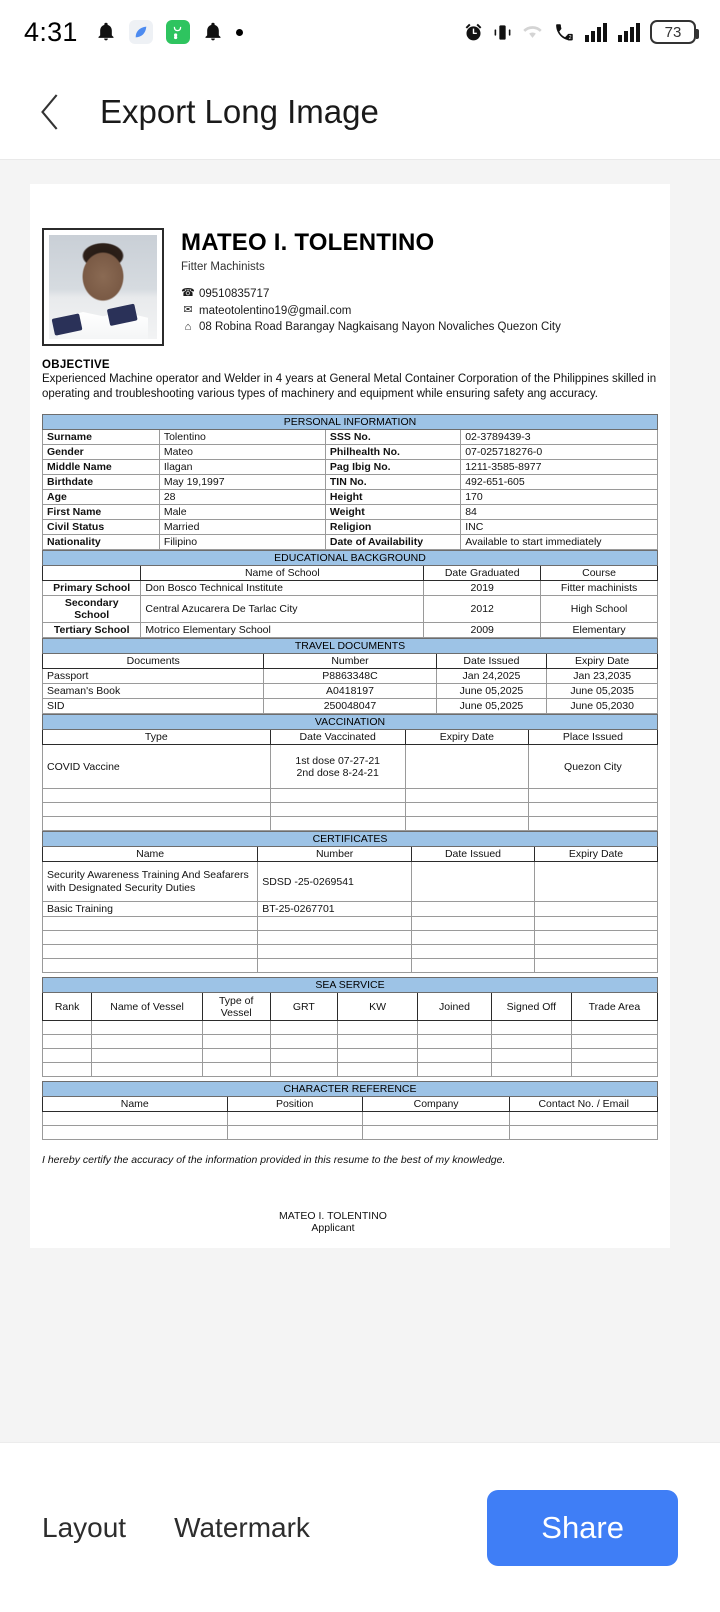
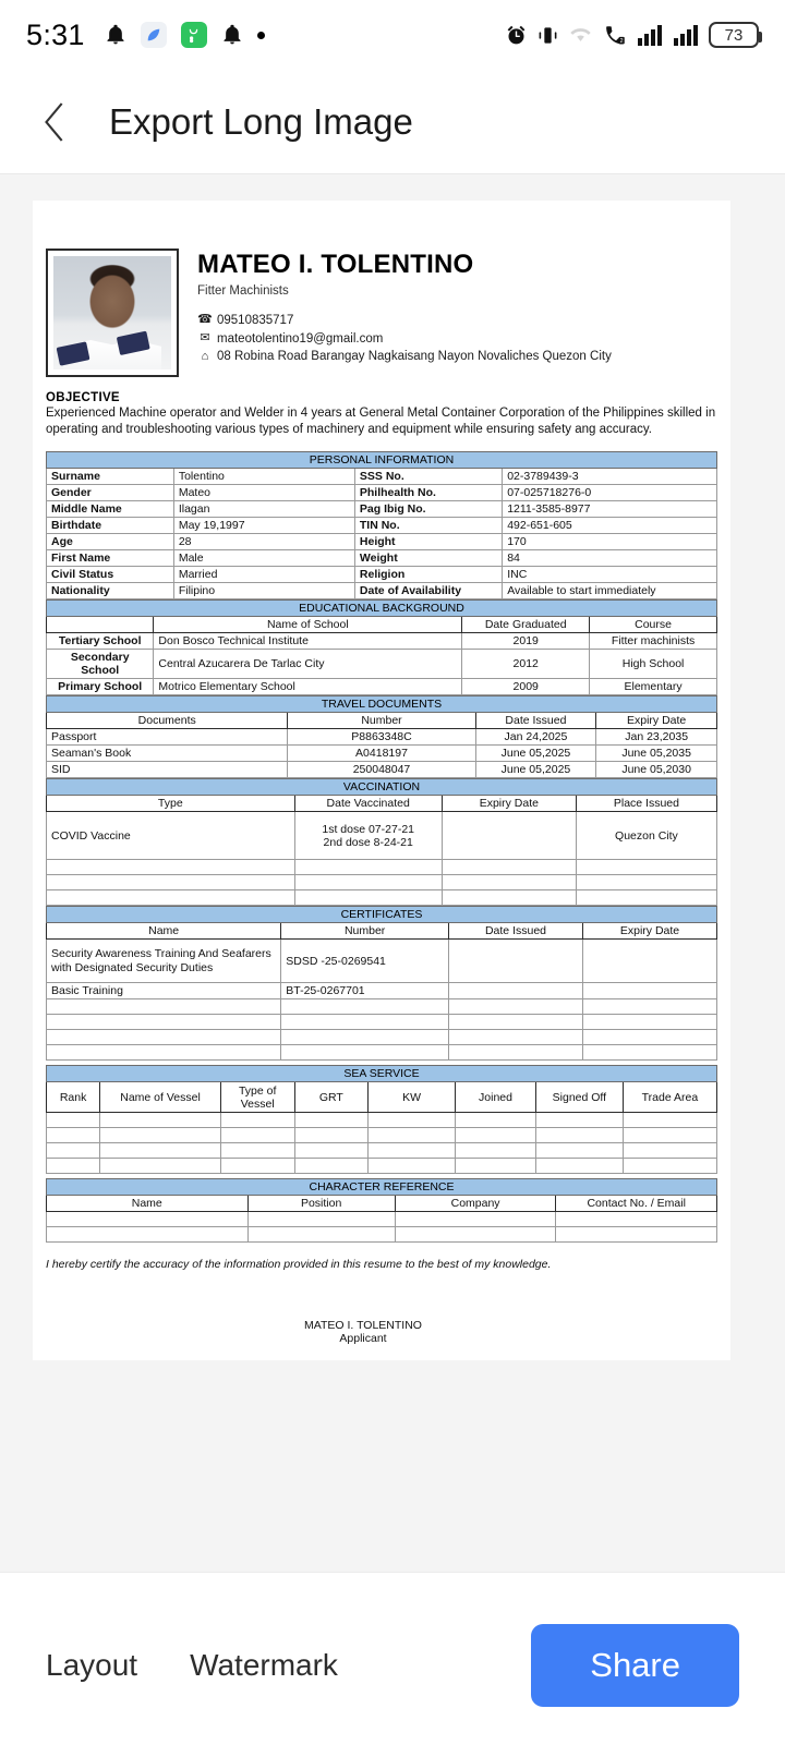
- 4:31
+ 5:31
  73
  Export Long Image
  MATEO I. TOLENTINO
  Fitter Machinists
  ☎
  09510835717
  ✉
  mateotolentino19@gmail.com
  ⌂
  08 Robina Road Barangay Nagkaisang Nayon Novaliches Quezon City
  OBJECTIVE
  Experienced Machine operator and Welder in 4 years at General Metal Container Corporation of the Philippines skilled in operating and troubleshooting various types of machinery and equipment while ensuring safety ang accuracy.
  PERSONAL INFORMATION
  Surname	Tolentino	SSS No.	02-3789439-3
  Gender	Mateo	Philhealth No.	07-025718276-0
  Middle Name	Ilagan	Pag Ibig No.	1211-3585-8977
  Birthdate	May 19,1997	TIN No.	492-651-605
  Age	28	Height	170
  First Name	Male	Weight	84
  Civil Status	Married	Religion	INC
  Nationality	Filipino	Date of Availability	Available to start immediately
  EDUCATIONAL BACKGROUND
  	Name of School	Date Graduated	Course
- Primary School	Don Bosco Technical Institute	2019	Fitter machinists
+ Tertiary School	Don Bosco Technical Institute	2019	Fitter machinists
  Secondary School	Central Azucarera De Tarlac City	2012	High School
- Tertiary School	Motrico Elementary School	2009	Elementary
+ Primary School	Motrico Elementary School	2009	Elementary
  TRAVEL DOCUMENTS
  Documents	Number	Date Issued	Expiry Date
  Passport	P8863348C	Jan 24,2025	Jan 23,2035
  Seaman's Book	A0418197	June 05,2025	June 05,2035
  SID	250048047	June 05,2025	June 05,2030
  VACCINATION
  Type	Date Vaccinated	Expiry Date	Place Issued
  COVID Vaccine	1st dose 07-27-21 2nd dose 8-24-21		Quezon City
  CERTIFICATES
  Name	Number	Date Issued	Expiry Date
  Security Awareness Training And Seafarers with Designated Security Duties	SDSD -25-0269541
  Basic Training	BT-25-0267701
  SEA SERVICE
  Rank	Name of Vessel	Type of Vessel	GRT	KW	Joined	Signed Off	Trade Area
  CHARACTER REFERENCE
  Name	Position	Company	Contact No. / Email
  I hereby certify the accuracy of the information provided in this resume to the best of my knowledge.
  MATEO I. TOLENTINO
  Applicant
  Layout
  Watermark
  Share
